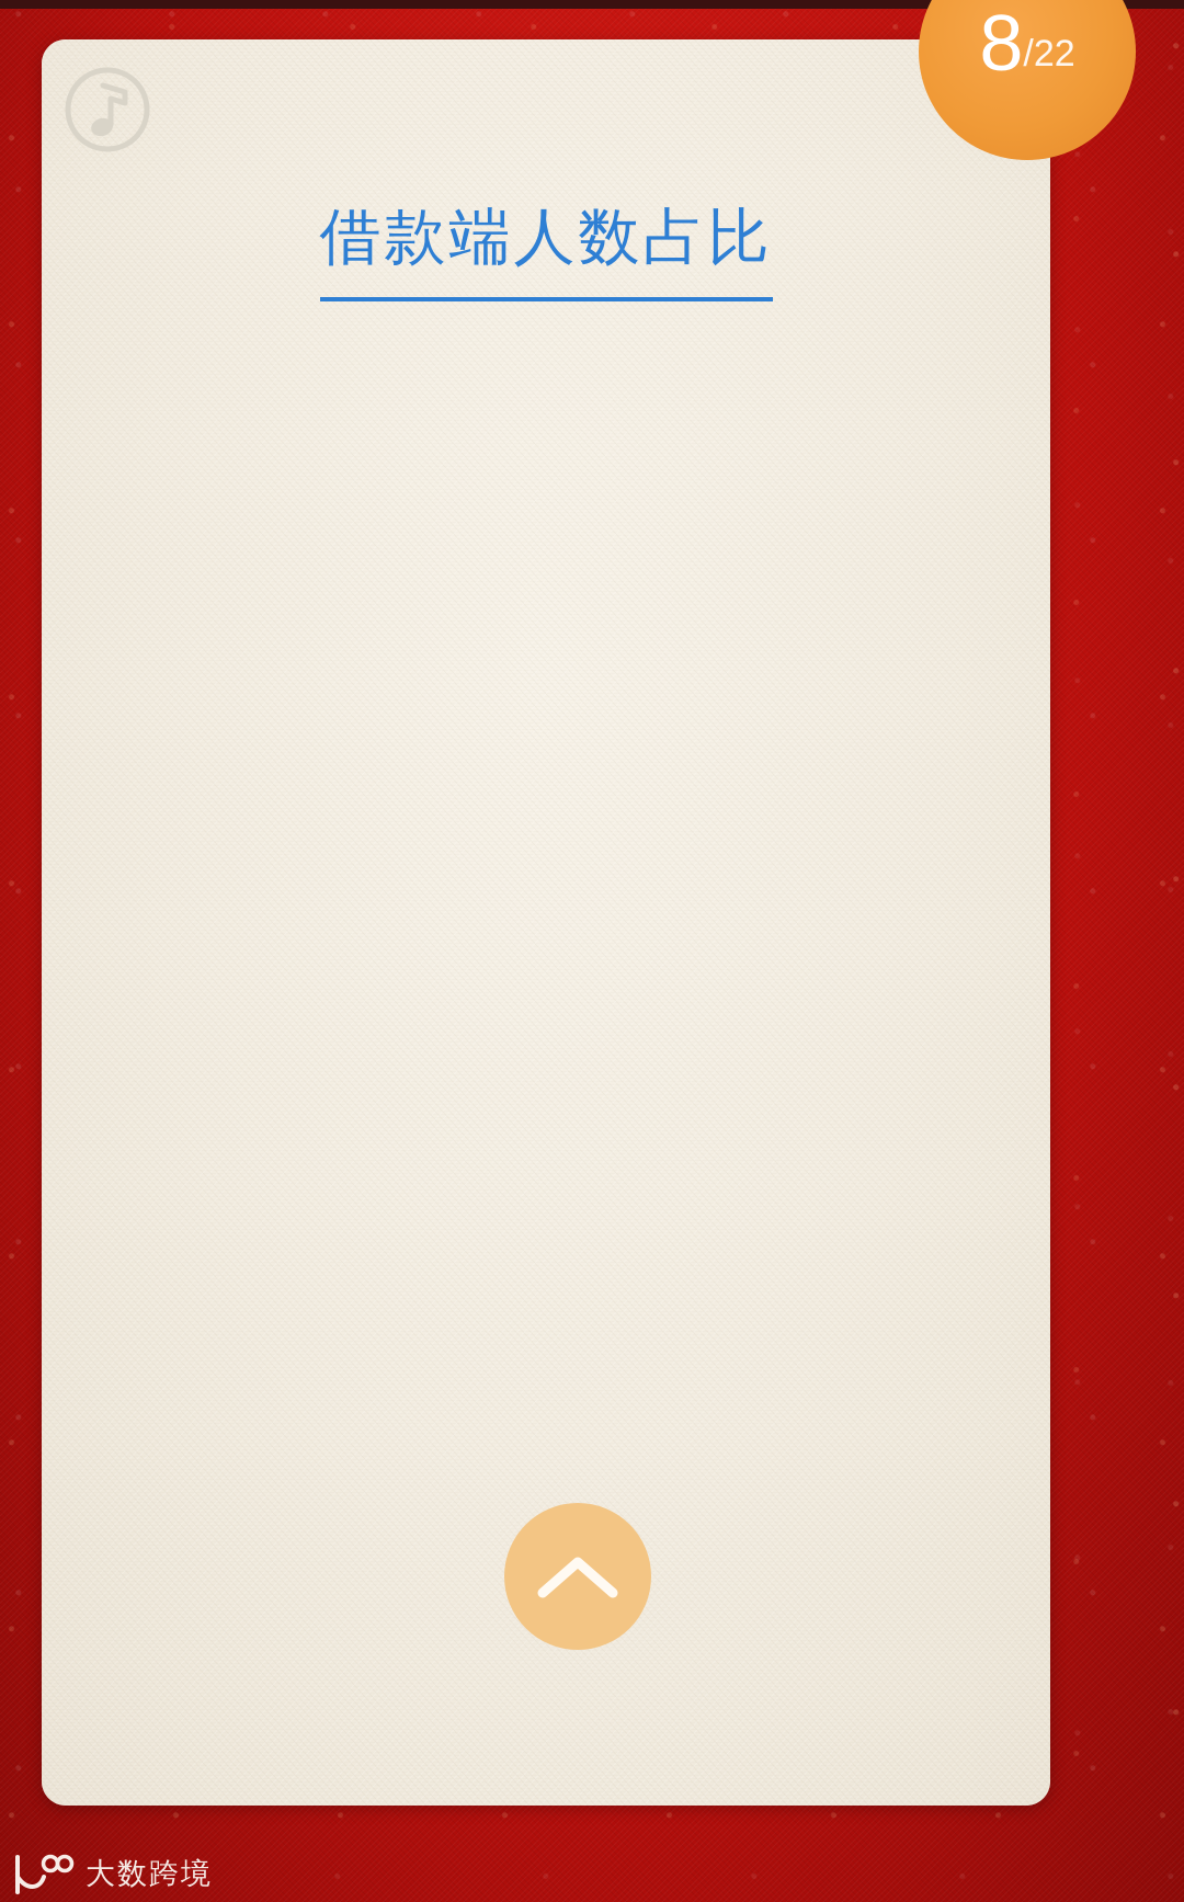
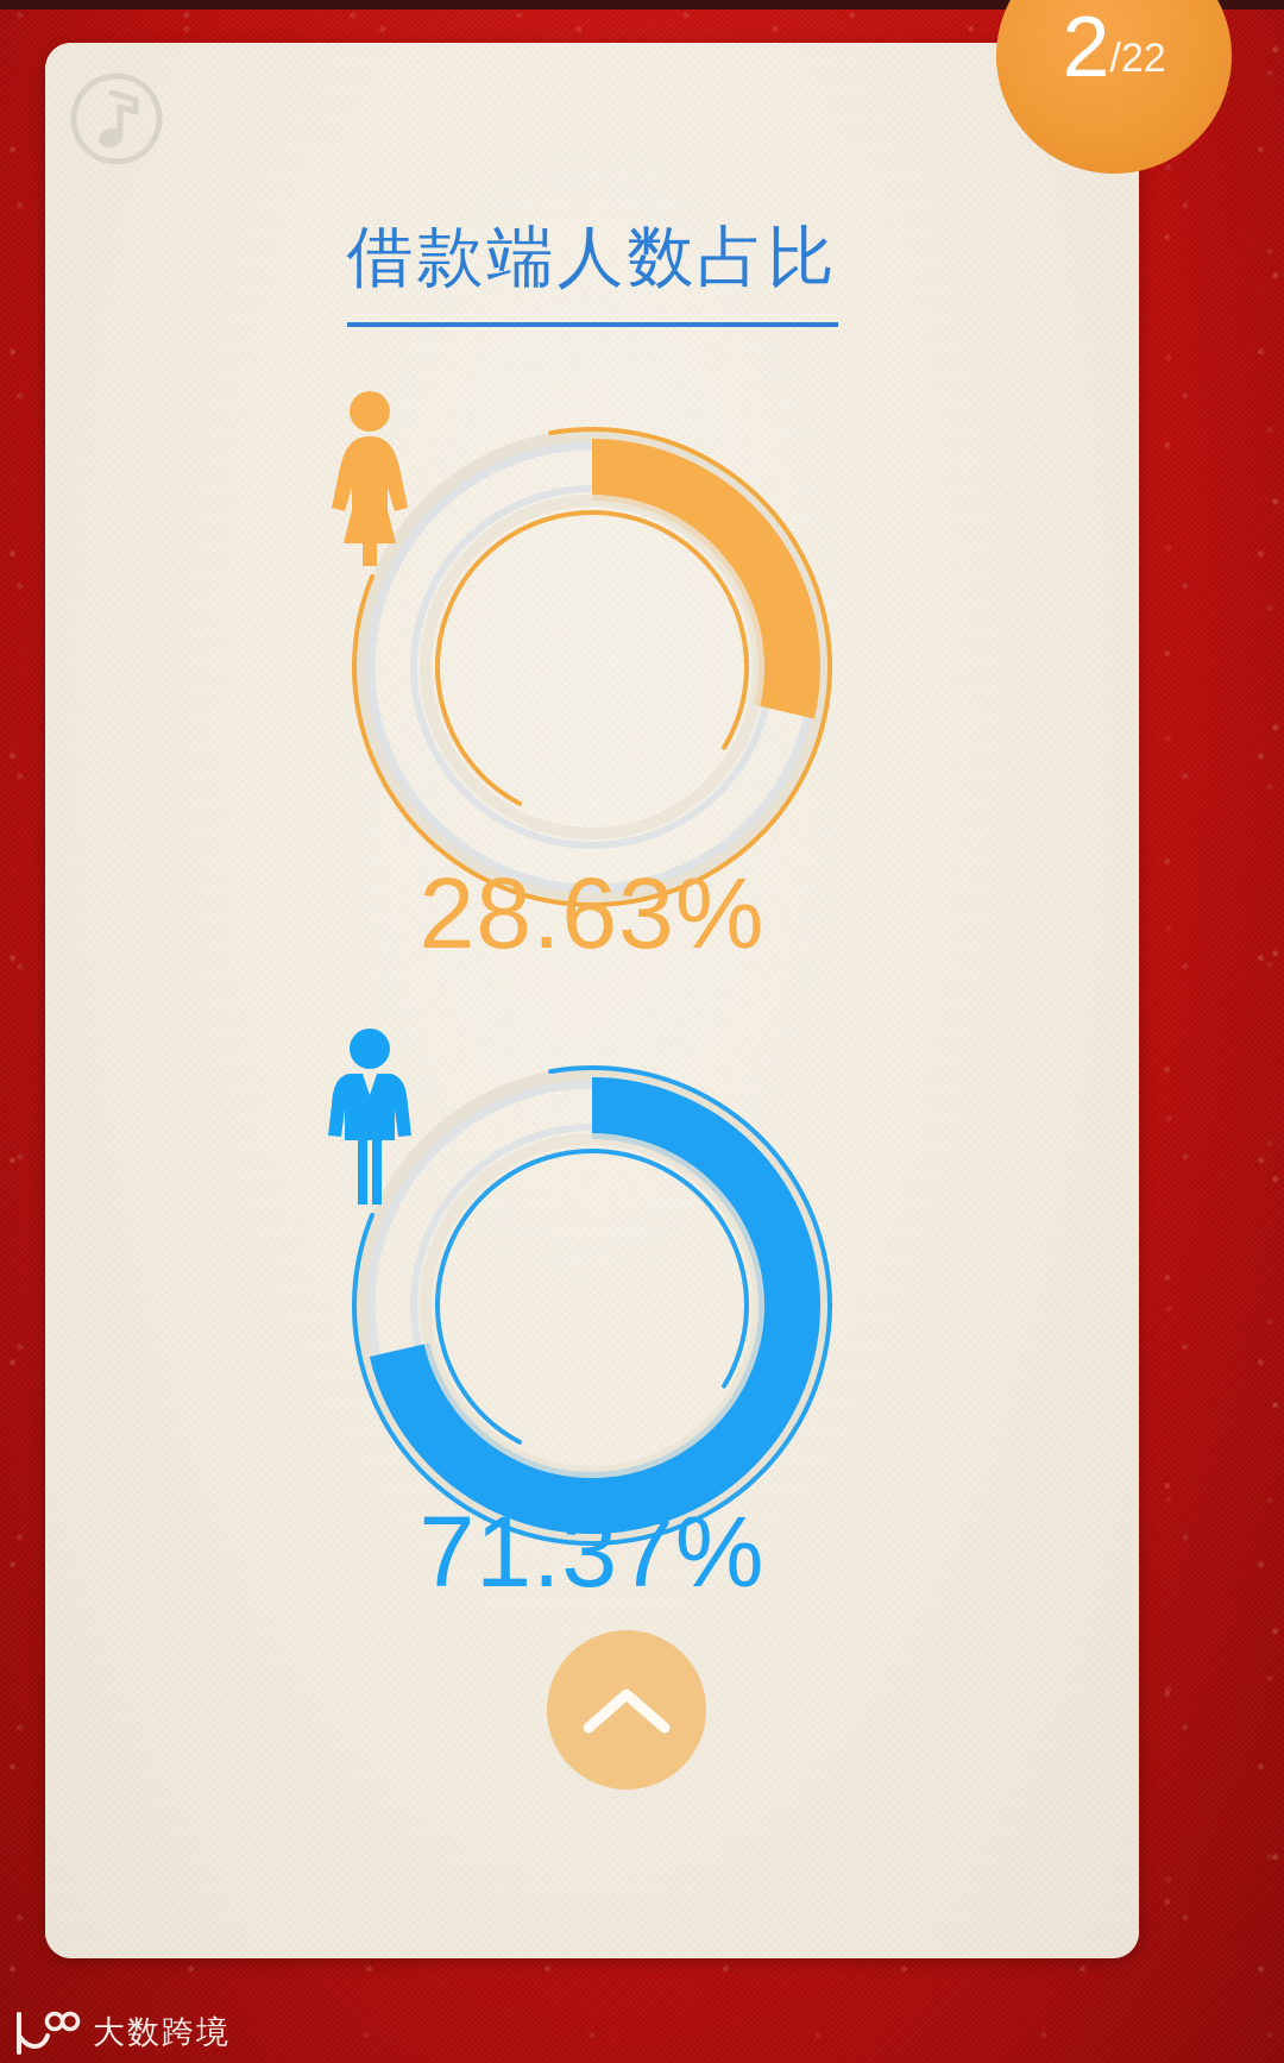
  借款端人数占比
+ 28.63%
+ 71.37%
- 8/22
+ 2/22
  大数跨境
